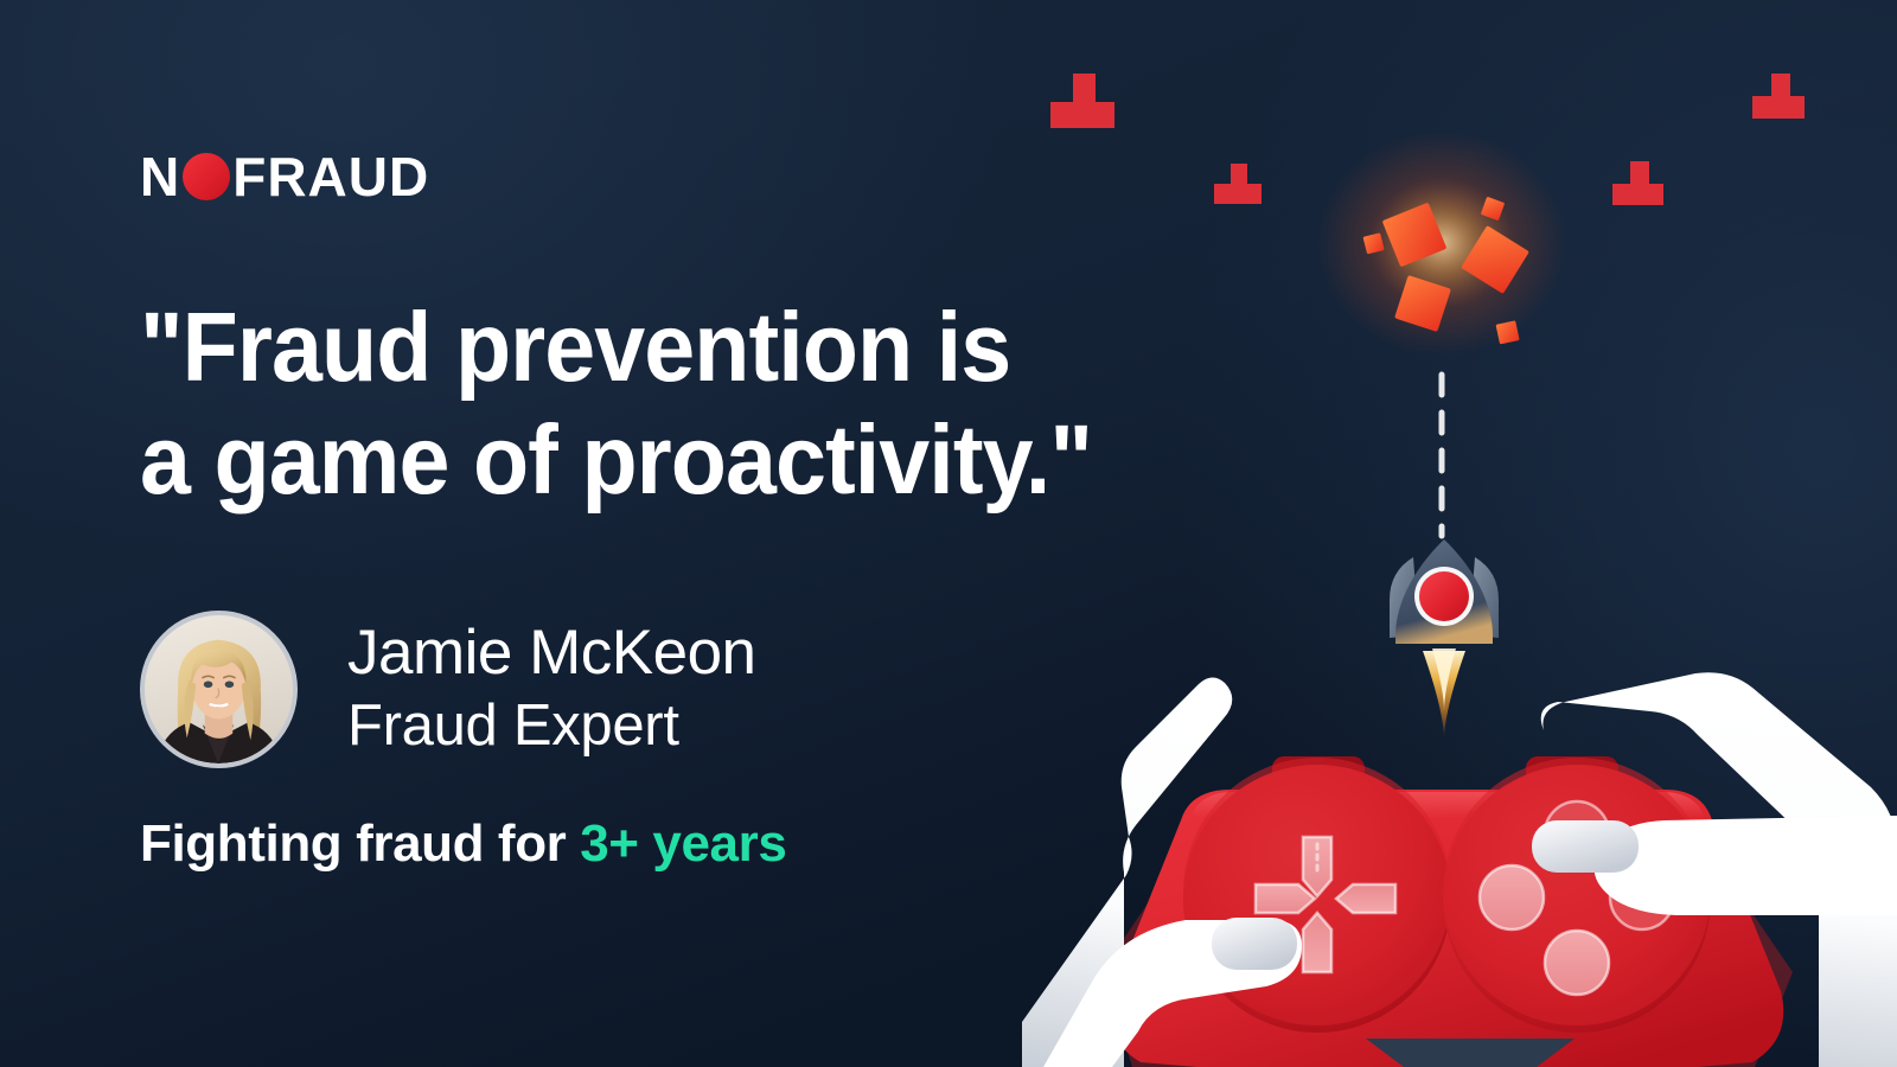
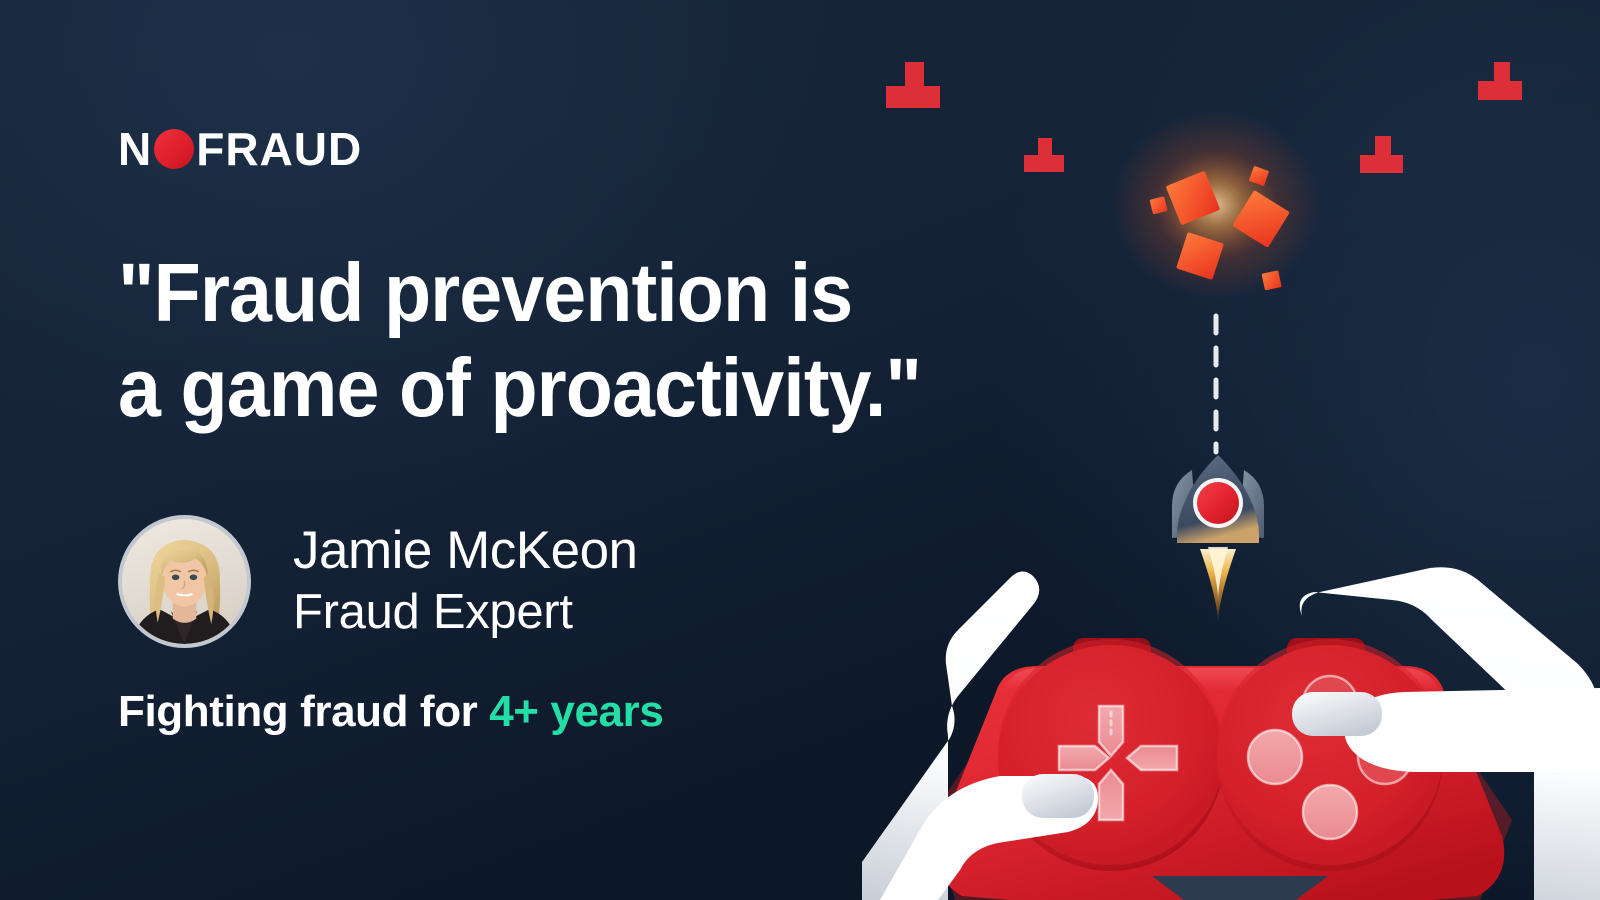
  N
  FRAUD
  "Fraud prevention is
  a game of proactivity."
  Jamie McKeon
  Fraud Expert
- Fighting fraud for 3+ years
+ Fighting fraud for 4+ years
